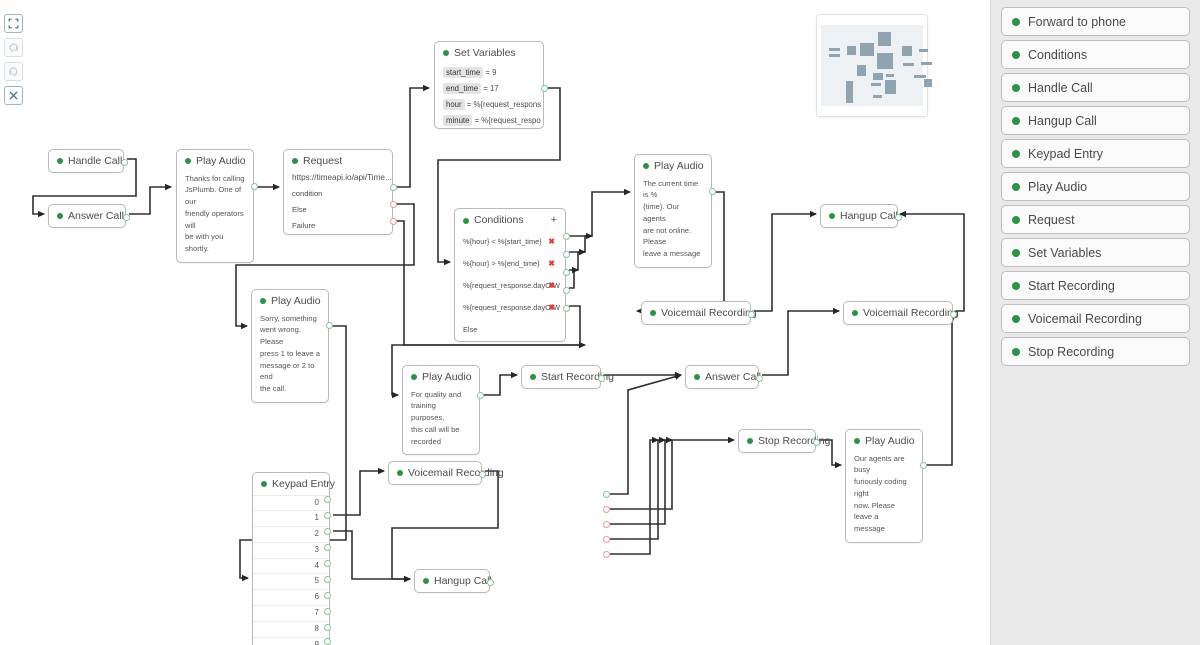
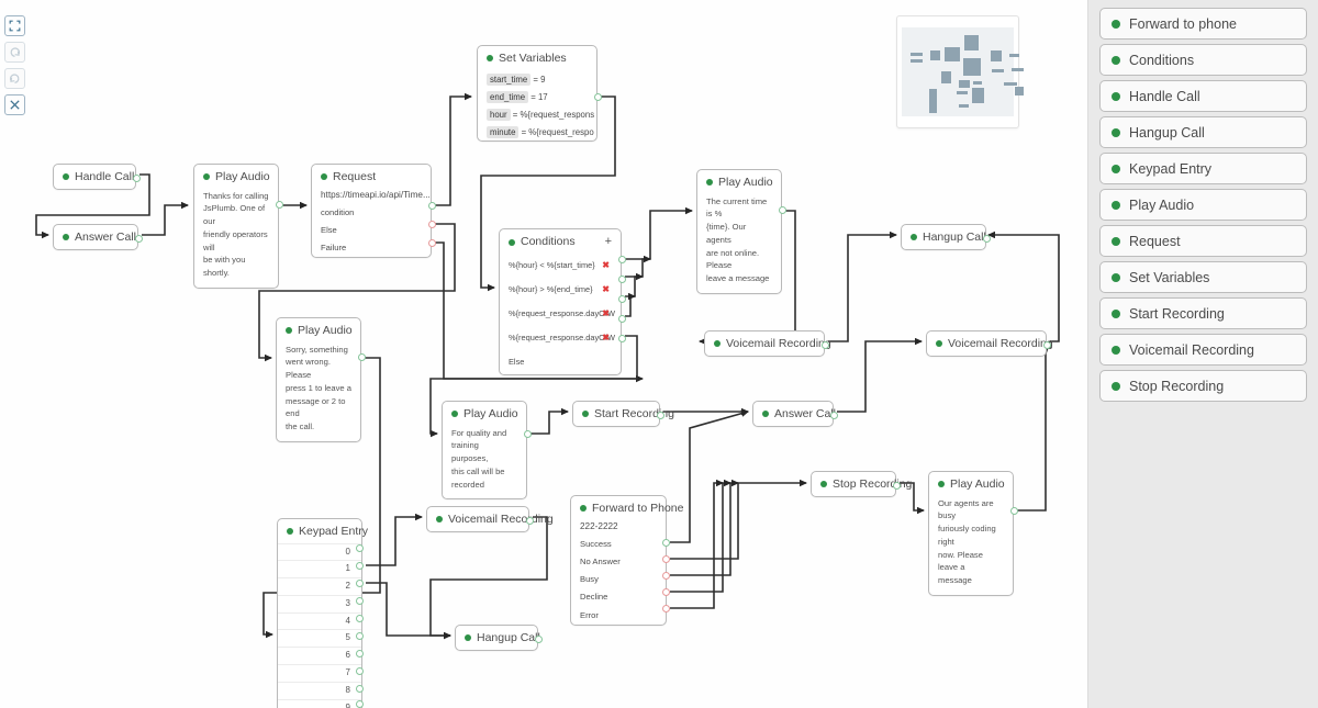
  Handle Cal
  Answer Cal
  Play Audio
  Thanks for calling
  JsPlumb. One of our
  friendly operators will
  be with you shortly.
  Request
  https://timeapi.io/api/Time...
  condition
  Else
  Failure
  Set Variables
  start_time = 9
  end_time = 17
  hour = %{request_respons
  minute = %{request_respo
  Conditions
  +
  %{hour} < %{start_time}
  ✖
  %{hour} > %{end_time}
  ✖
  %{request_response.dayOfW
  ✖
  %{request_response.dayOfW
  ✖
  Else
  Play Audio
  The current time is %
  {time}. Our agents
  are not online. Please
  leave a message
  Play Audio
  Sorry, something
  went wrong. Please
  press 1 to leave a
  message or 2 to end
  the call.
  Hangup Ca
  Voicemail Recordi
  Voicemail Recordi
  Play Audio
  For quality and
  training purposes,
  this call will be
  recorded
  Start Recordng
  Answer Ca
  Stop Recorng
  Play Audio
  Our agents are busy
  furiously coding right
  now. Please leave a
  message
+ Forward to Phone
+ 222-2222
+ Success
+ No Answer
+ Busy
+ Decline
+ Error
  Voicemail Recoding
  Hangup Ca
  Keypad Entry
  0
  1
  2
  3
  4
  5
  6
  7
  8
  9
  Forward to phone
  Conditions
  Handle Call
  Hangup Call
  Keypad Entry
  Play Audio
  Request
  Set Variables
  Start Recording
  Voicemail Recording
  Stop Recording
